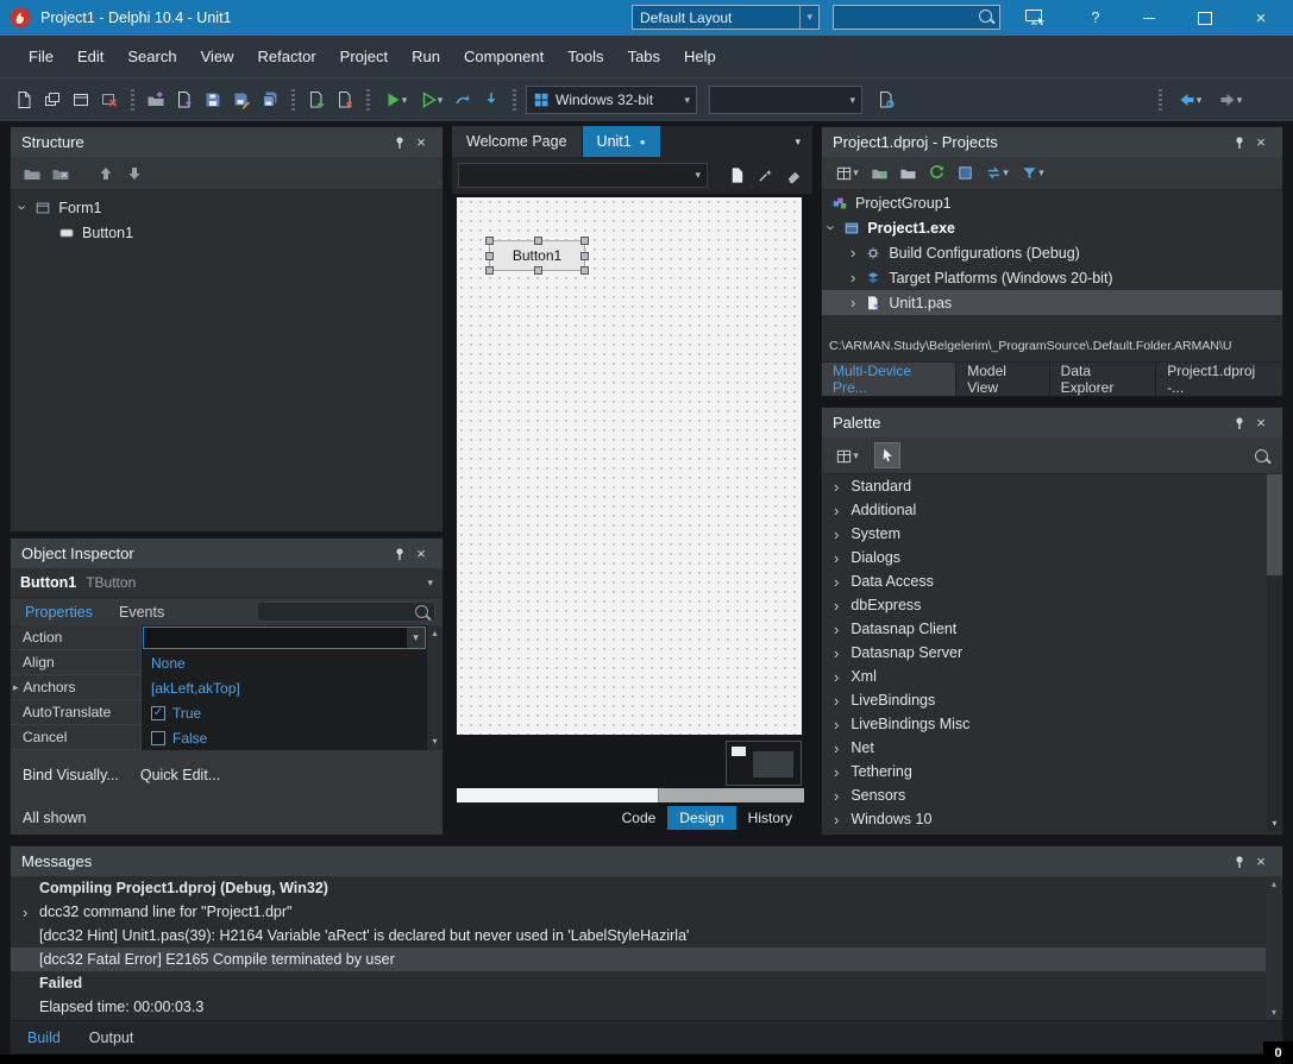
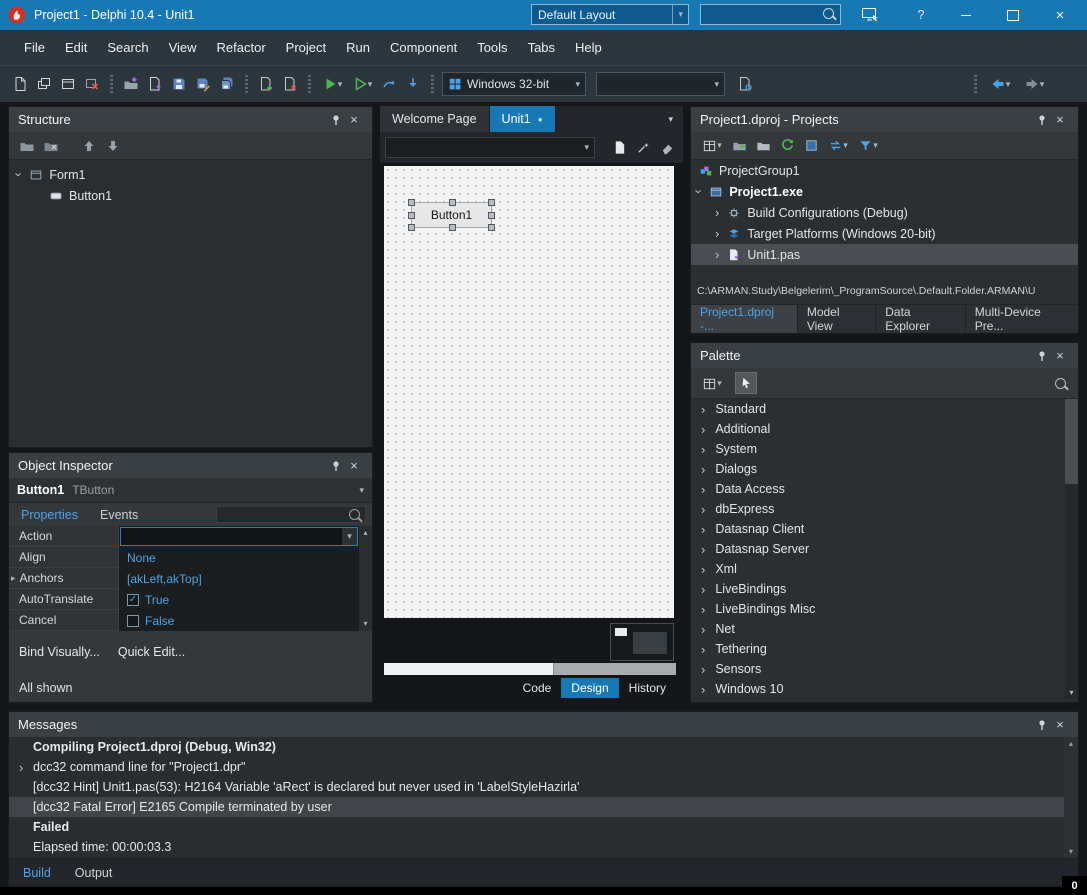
  Project1 - Delphi 10.4 - Unit1
  Default Layout
  ▾
  ?
  ×
  File
  Edit
  Search
  View
  Refactor
  Project
  Run
  Component
  Tools
  Tabs
  Help
  ▾
  ▾
  Windows 32-bit
  ▾
  ▾
  ▾
  ▾
  Structure
  ×
  Form1
  Button1
  Object Inspector
  ×
  Button1
  TButton
  ▾
  Properties
  Events
  ▴
  ▾
  Action
  ▾
  Align
  None
  ▸
  Anchors
  [akLeft,akTop]
  AutoTranslate
  ✓
  True
  Cancel
  False
  Bind Visually...
  Quick Edit...
  All shown
  Welcome Page
  Unit1
  ●
  ▾
  ▾
  Button1
  Code
  Design
  History
  Project1.dproj - Projects
  ×
  ▾
  ▾
  ▾
  ProjectGroup1
  Project1.exe
  ›
  Build Configurations (Debug)
  ›
  Target Platforms (Windows 20-bit)
  ›
  Unit1.pas
  C:\ARMAN.Study\Belgelerim\_ProgramSource\.Default.Folder.ARMAN\U
- Multi-Device Pre...
+ Project1.dproj -...
  Model View
  Data Explorer
- Project1.dproj -...
+ Multi-Device Pre...
  Palette
  ×
  ▾
  ▾
  ›
  Standard
  ›
  Additional
  ›
  System
  ›
  Dialogs
  ›
  Data Access
  ›
  dbExpress
  ›
  Datasnap Client
  ›
  Datasnap Server
  ›
  Xml
  ›
  LiveBindings
  ›
  LiveBindings Misc
  ›
  Net
  ›
  Tethering
  ›
  Sensors
  ›
  Windows 10
  Messages
  ×
  Compiling Project1.dproj (Debug, Win32)
  ›
  dcc32 command line for "Project1.dpr"
- [dcc32 Hint] Unit1.pas(39): H2164 Variable 'aRect' is declared but never used in 'LabelStyleHazirla'
+ [dcc32 Hint] Unit1.pas(53): H2164 Variable 'aRect' is declared but never used in 'LabelStyleHazirla'
  [dcc32 Fatal Error] E2165 Compile terminated by user
  Failed
  Elapsed time: 00:00:03.3
  ▴
  ▾
  Build
  Output
  0
